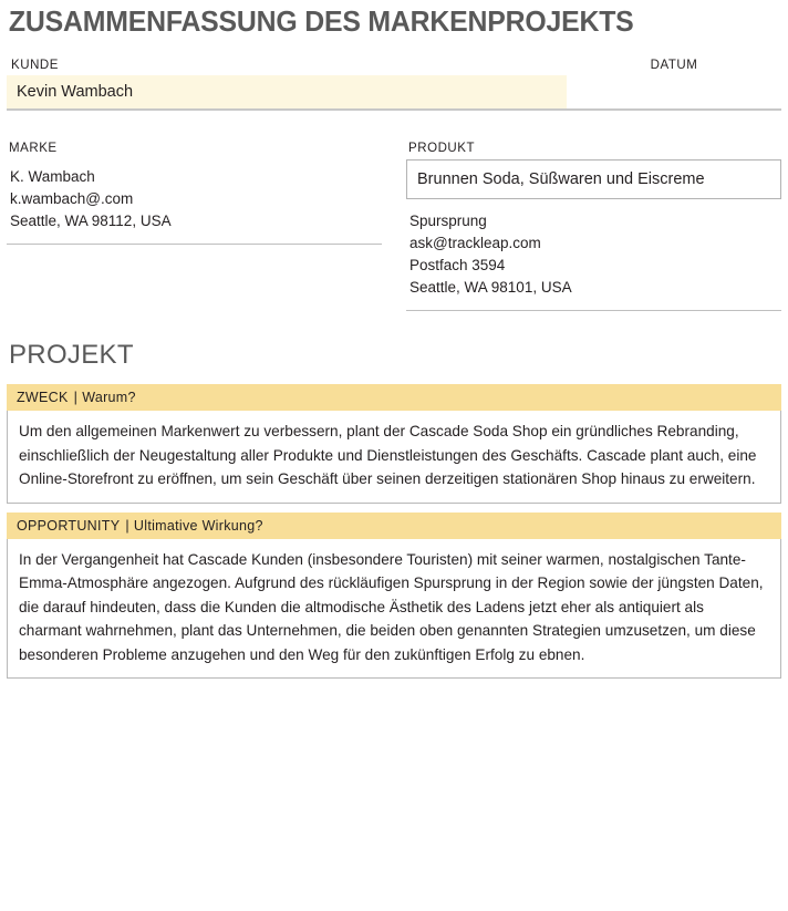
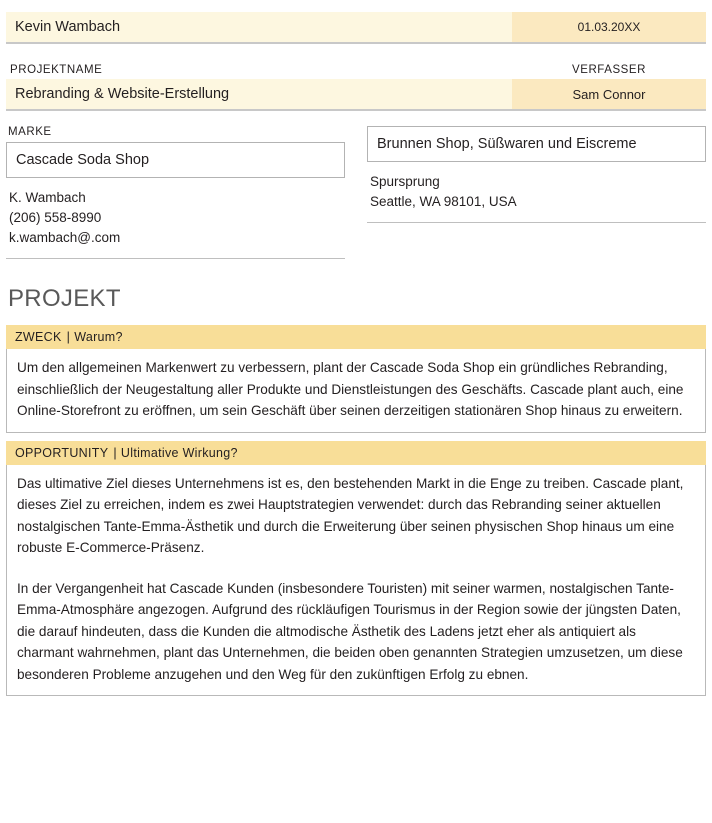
- ZUSAMMENFASSUNG DES MARKENPROJEKTS
- KUNDE
- DATUM
  Kevin Wambach
+ 01.03.20XX
+ PROJEKTNAME
+ VERFASSER
+ Rebranding & Website-Erstellung
+ Sam Connor
  MARKE
+ Cascade Soda Shop
  K. Wambach
+ (206) 558-8990
  k.wambach@.com
- Seattle, WA 98112, USA
- PRODUKT
- Brunnen Soda, Süßwaren und Eiscreme
+ Brunnen Shop, Süßwaren und Eiscreme
  Spursprung
- ask@trackleap.com
- Postfach 3594
  Seattle, WA 98101, USA
  PROJEKT
  ZWECK
  |
  Warum?
  Um den allgemeinen Markenwert zu verbessern, plant der Cascade Soda Shop ein gründliches Rebranding, einschließlich der Neugestaltung aller Produkte und Dienstleistungen des Geschäfts. Cascade plant auch, eine Online-Storefront zu eröffnen, um sein Geschäft über seinen derzeitigen stationären Shop hinaus zu erweitern.
  OPPORTUNITY
  |
  Ultimative Wirkung?
+ Das ultimative Ziel dieses Unternehmens ist es, den bestehenden Markt in die Enge zu treiben. Cascade plant, dieses Ziel zu erreichen, indem es zwei Hauptstrategien verwendet: durch das Rebranding seiner aktuellen nostalgischen Tante-Emma-Ästhetik und durch die Erweiterung über seinen physischen Shop hinaus um eine robuste E-Commerce-Präsenz.
- In der Vergangenheit hat Cascade Kunden (insbesondere Touristen) mit seiner warmen, nostalgischen Tante-Emma-Atmosphäre angezogen. Aufgrund des rückläufigen Spursprung in der Region sowie der jüngsten Daten, die darauf hindeuten, dass die Kunden die altmodische Ästhetik des Ladens jetzt eher als antiquiert als charmant wahrnehmen, plant das Unternehmen, die beiden oben genannten Strategien umzusetzen, um diese besonderen Probleme anzugehen und den Weg für den zukünftigen Erfolg zu ebnen.
+ In der Vergangenheit hat Cascade Kunden (insbesondere Touristen) mit seiner warmen, nostalgischen Tante-Emma-Atmosphäre angezogen. Aufgrund des rückläufigen Tourismus in der Region sowie der jüngsten Daten, die darauf hindeuten, dass die Kunden die altmodische Ästhetik des Ladens jetzt eher als antiquiert als charmant wahrnehmen, plant das Unternehmen, die beiden oben genannten Strategien umzusetzen, um diese besonderen Probleme anzugehen und den Weg für den zukünftigen Erfolg zu ebnen.
